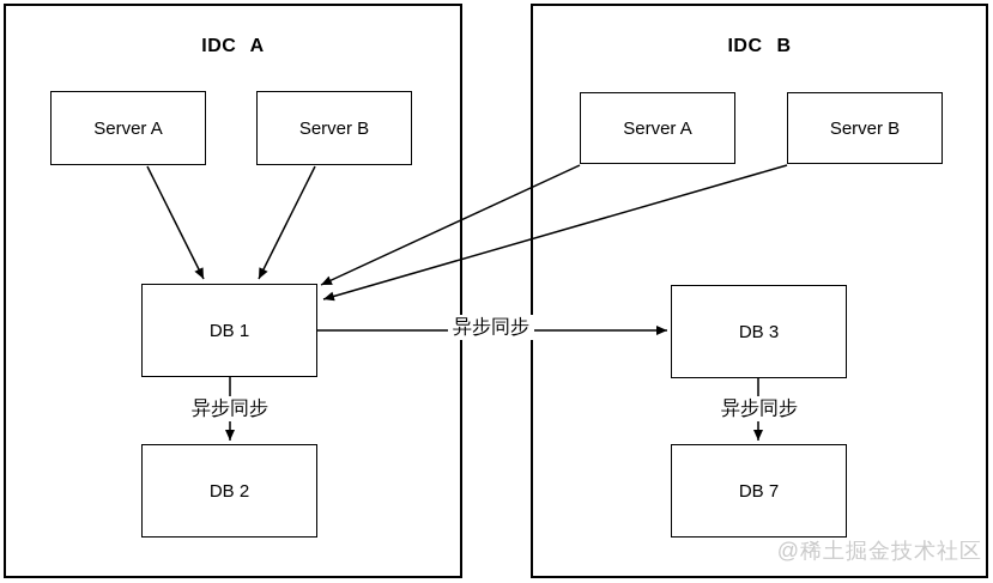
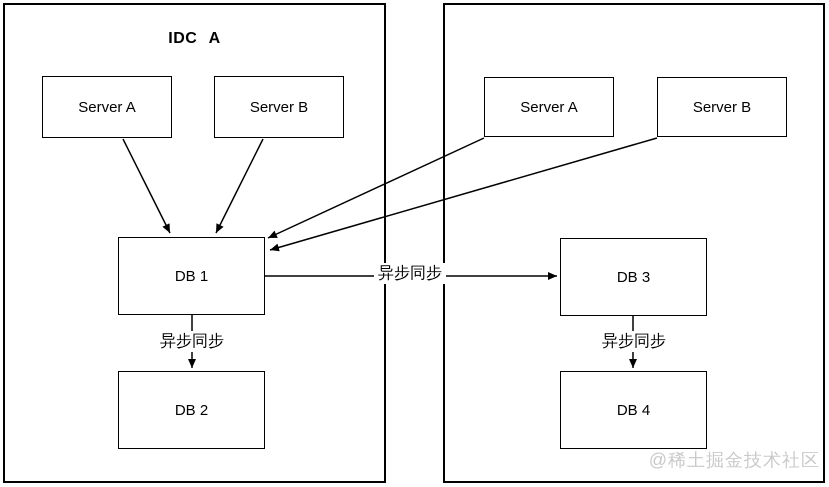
  IDC A
- IDC B
  Server A
  Server B
  DB 1
  DB 2
  Server A
  Server B
  DB 3
- DB 7
+ DB 4
  异步同步
  异步同步
  异步同步
  @稀土掘金技术社区
